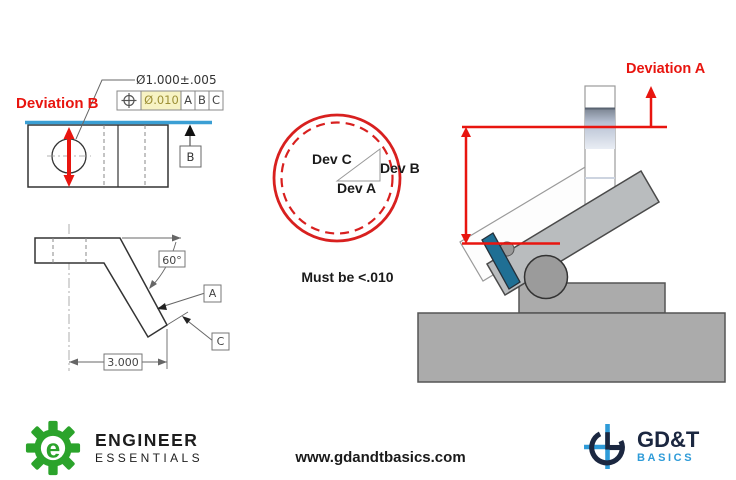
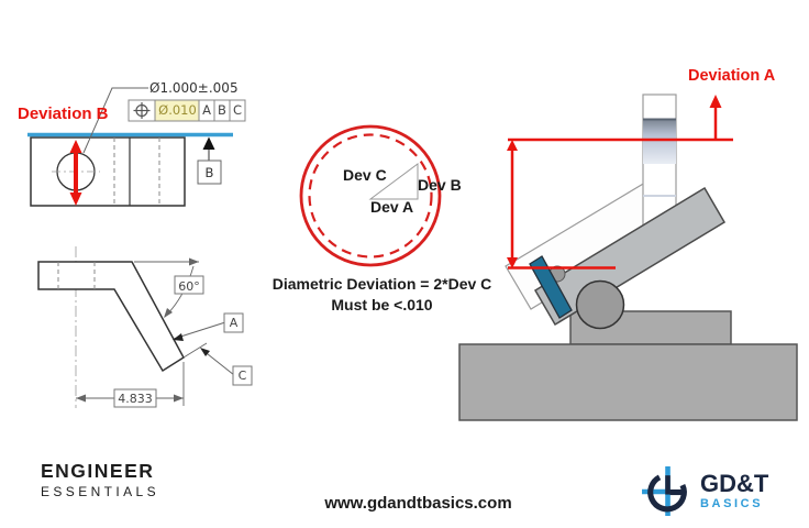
  Deviation B
  Ø1.000±.005
  Ø.010
  A
  B
  C
  B
  60°
  A
  C
- 3.000
+ 4.833
  Dev C
  Dev B
  Dev A
+ Diametric Deviation = 2*Dev C
  Must be <.010
  Deviation A
  www.gdandtbasics.com
- e
  ENGINEER
  ESSENTIALS
  GD&T
  BASICS
